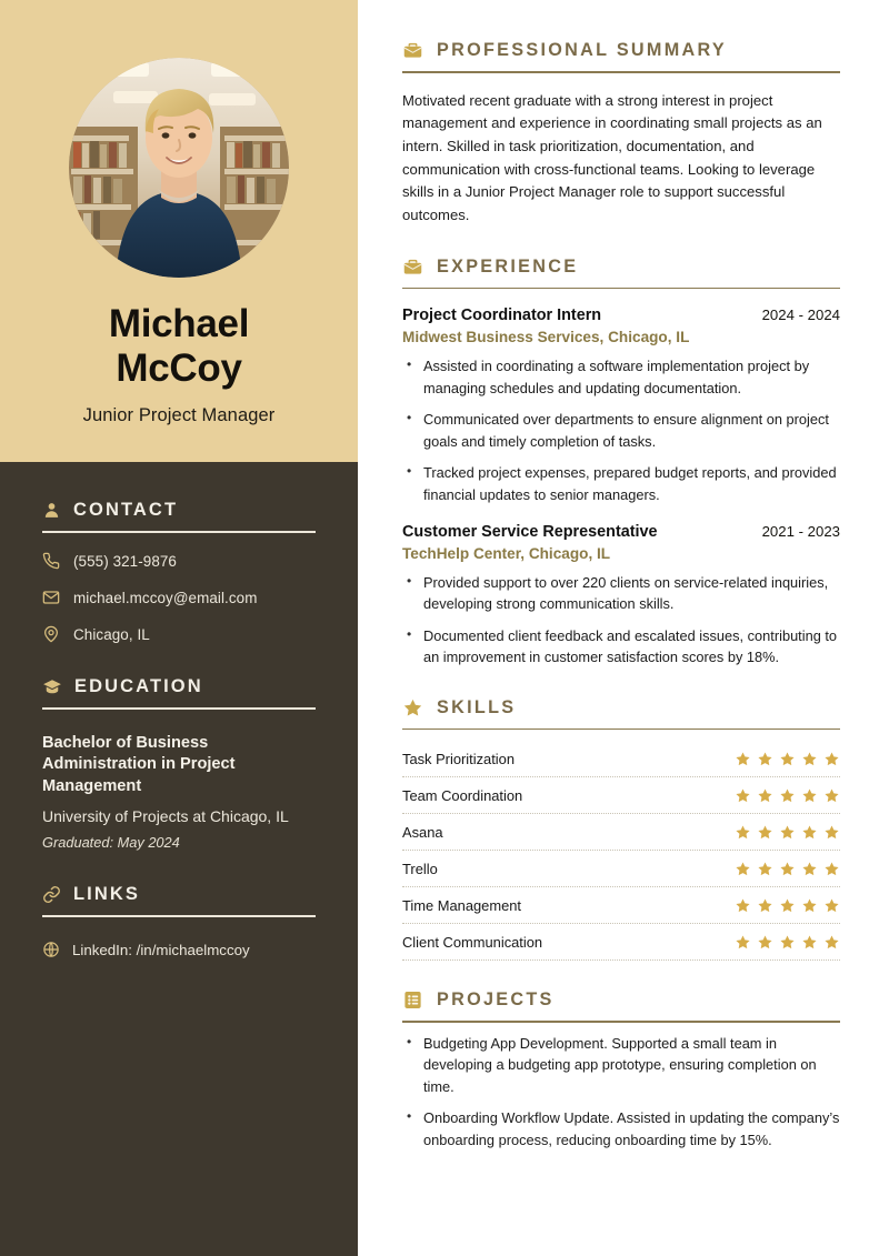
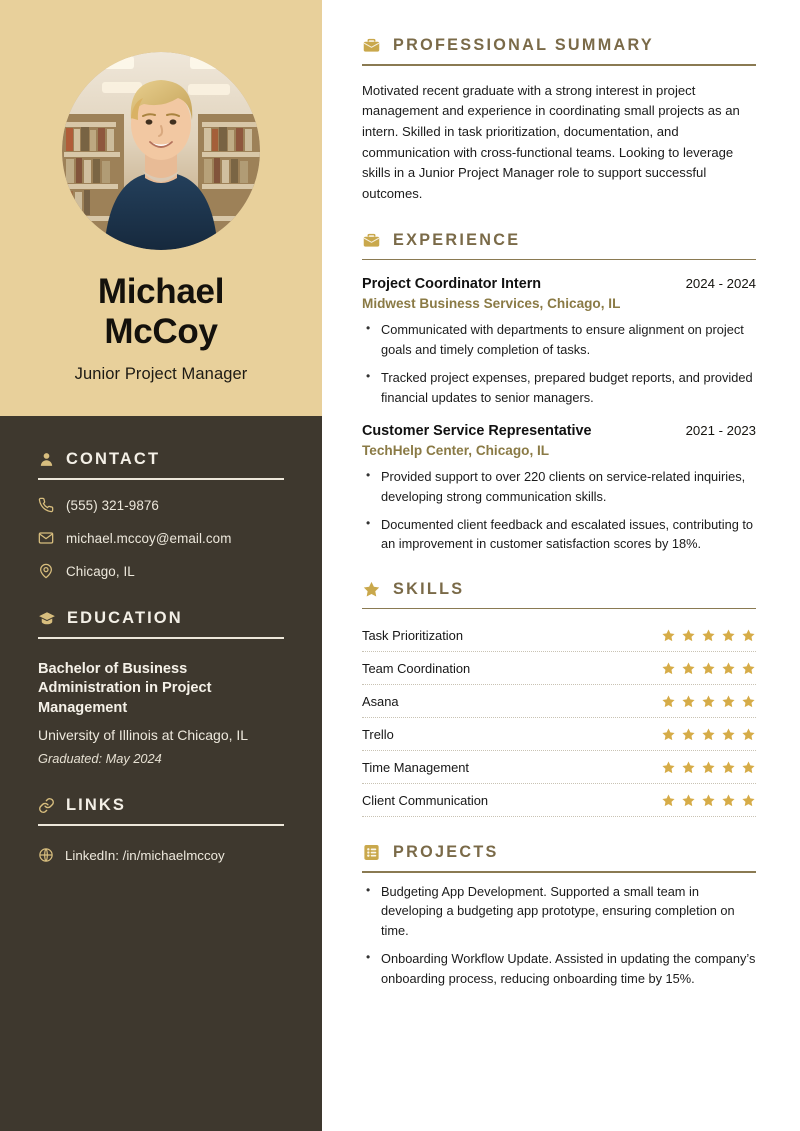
  Michael
  McCoy
  Junior Project Manager
  CONTACT
  (555) 321-9876
  michael.mccoy@email.com
  Chicago, IL
  EDUCATION
  Bachelor of Business Administration in Project Management
- University of Projects at Chicago, IL
+ University of Illinois at Chicago, IL
  Graduated: May 2024
  LINKS
  LinkedIn: /in/michaelmccoy
  PROFESSIONAL SUMMARY
  Motivated recent graduate with a strong interest in project management and experience in coordinating small projects as an intern. Skilled in task prioritization, documentation, and communication with cross-functional teams. Looking to leverage skills in a Junior Project Manager role to support successful outcomes.
  EXPERIENCE
  Project Coordinator Intern
  2024 - 2024
  Midwest Business Services, Chicago, IL
- Assisted in coordinating a software implementation project by managing schedules and updating documentation.
- Communicated over departments to ensure alignment on project goals and timely completion of tasks.
+ Communicated with departments to ensure alignment on project goals and timely completion of tasks.
  Tracked project expenses, prepared budget reports, and provided financial updates to senior managers.
  Customer Service Representative
  2021 - 2023
  TechHelp Center, Chicago, IL
  Provided support to over 220 clients on service-related inquiries, developing strong communication skills.
  Documented client feedback and escalated issues, contributing to an improvement in customer satisfaction scores by 18%.
  SKILLS
  Task Prioritization
  Team Coordination
  Asana
  Trello
  Time Management
  Client Communication
  PROJECTS
  Budgeting App Development. Supported a small team in developing a budgeting app prototype, ensuring completion on time.
  Onboarding Workflow Update. Assisted in updating the company’s onboarding process, reducing onboarding time by 15%.
